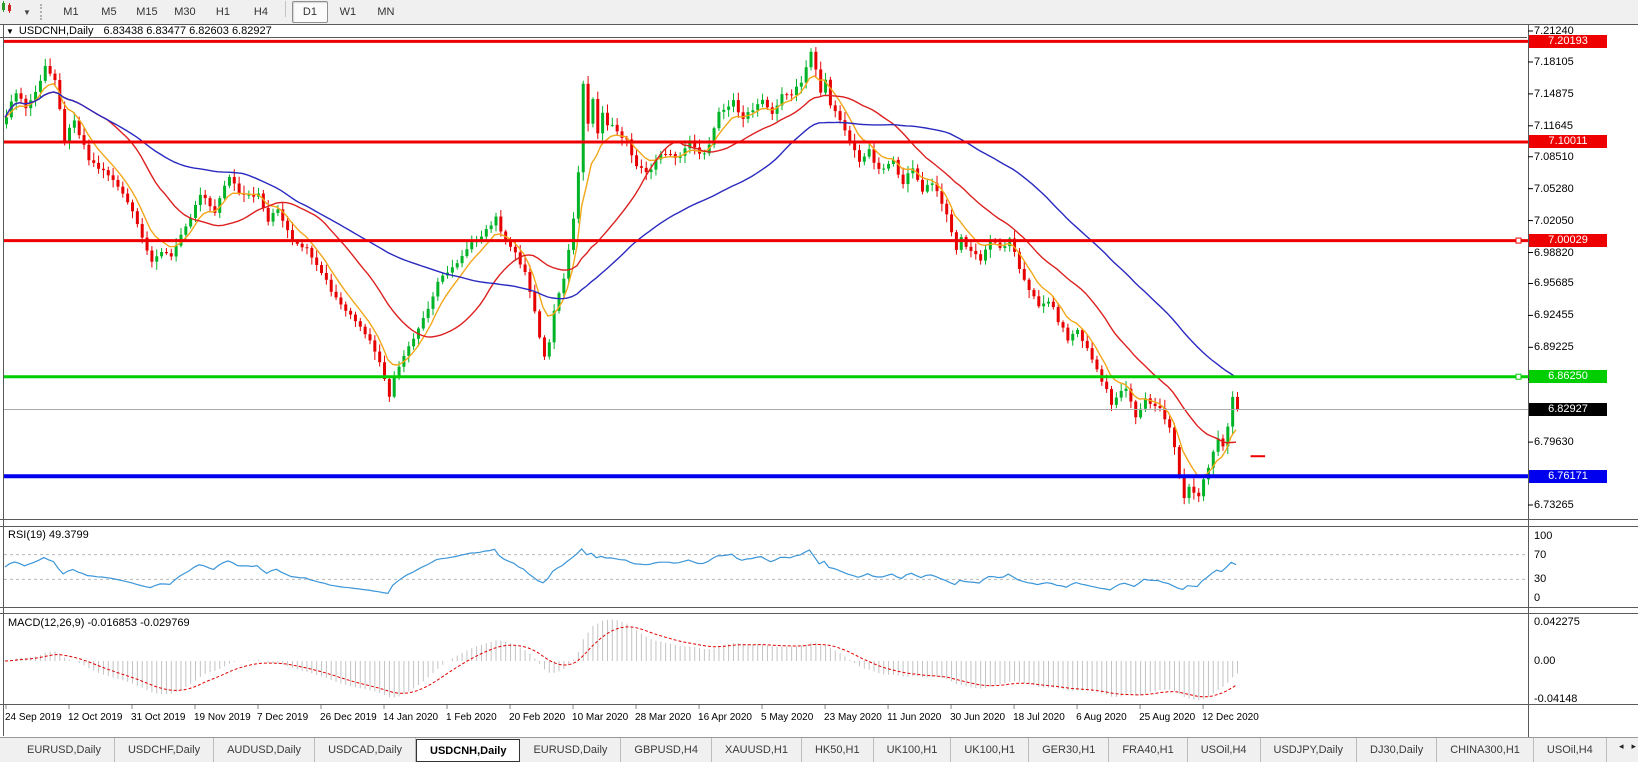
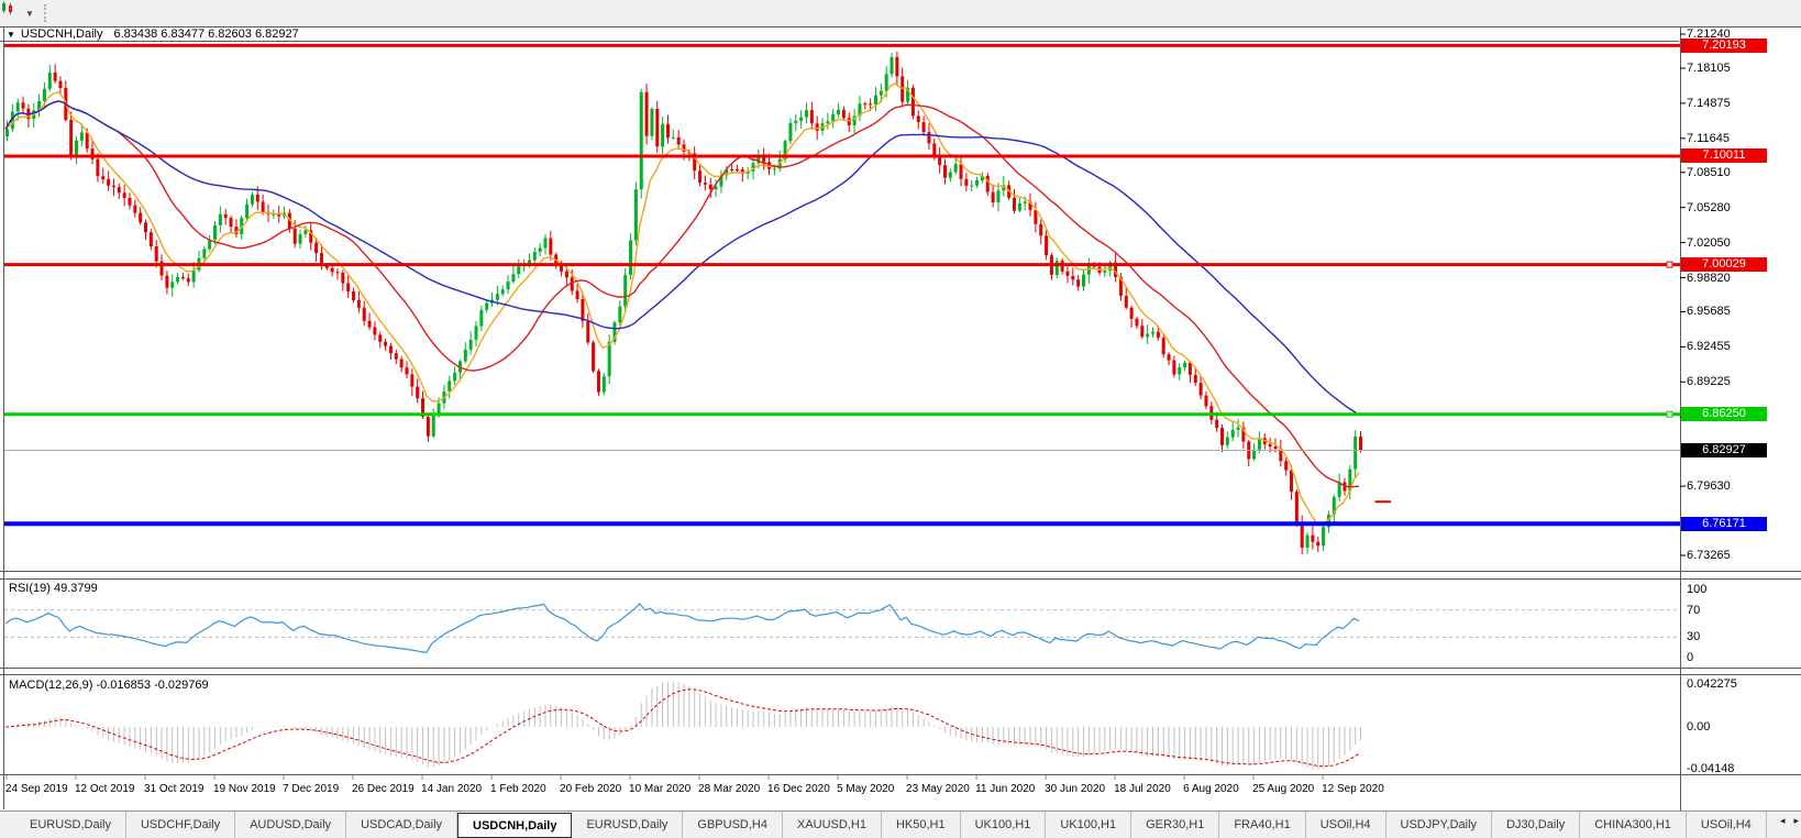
  ▼
- M1
- M5
- M15
- M30
- H1
- H4
- D1
- W1
- MN
  ▼
  USDCNH,Daily
  6.83438 6.83477 6.82603 6.82927
  RSI(19) 49.3799
  MACD(12,26,9) -0.016853 -0.029769
  7.21240
  7.18105
  7.14875
  7.11645
  7.08510
  7.05280
  7.02050
  6.98820
  6.95685
  6.92455
  6.89225
  6.79630
  6.73265
  7.20193
  7.10011
  7.00029
  6.86250
  6.76171
  6.82927
  100
  70
  30
  0
  0.042275
  0.00
  -0.04148
  24 Sep 2019
  12 Oct 2019
  31 Oct 2019
  19 Nov 2019
  7 Dec 2019
  26 Dec 2019
  14 Jan 2020
  1 Feb 2020
  20 Feb 2020
  10 Mar 2020
  28 Mar 2020
- 16 Apr 2020
+ 16 Dec 2020
  5 May 2020
  23 May 2020
  11 Jun 2020
  30 Jun 2020
  18 Jul 2020
  6 Aug 2020
  25 Aug 2020
- 12 Dec 2020
+ 12 Sep 2020
  EURUSD,Daily
  USDCHF,Daily
  AUDUSD,Daily
  USDCAD,Daily
  USDCNH,Daily
  EURUSD,Daily
  GBPUSD,H4
  XAUUSD,H1
  HK50,H1
  UK100,H1
  UK100,H1
  GER30,H1
  FRA40,H1
  USOil,H4
  USDJPY,Daily
  DJ30,Daily
  CHINA300,H1
  USOil,H4
  ◂
  ▸
